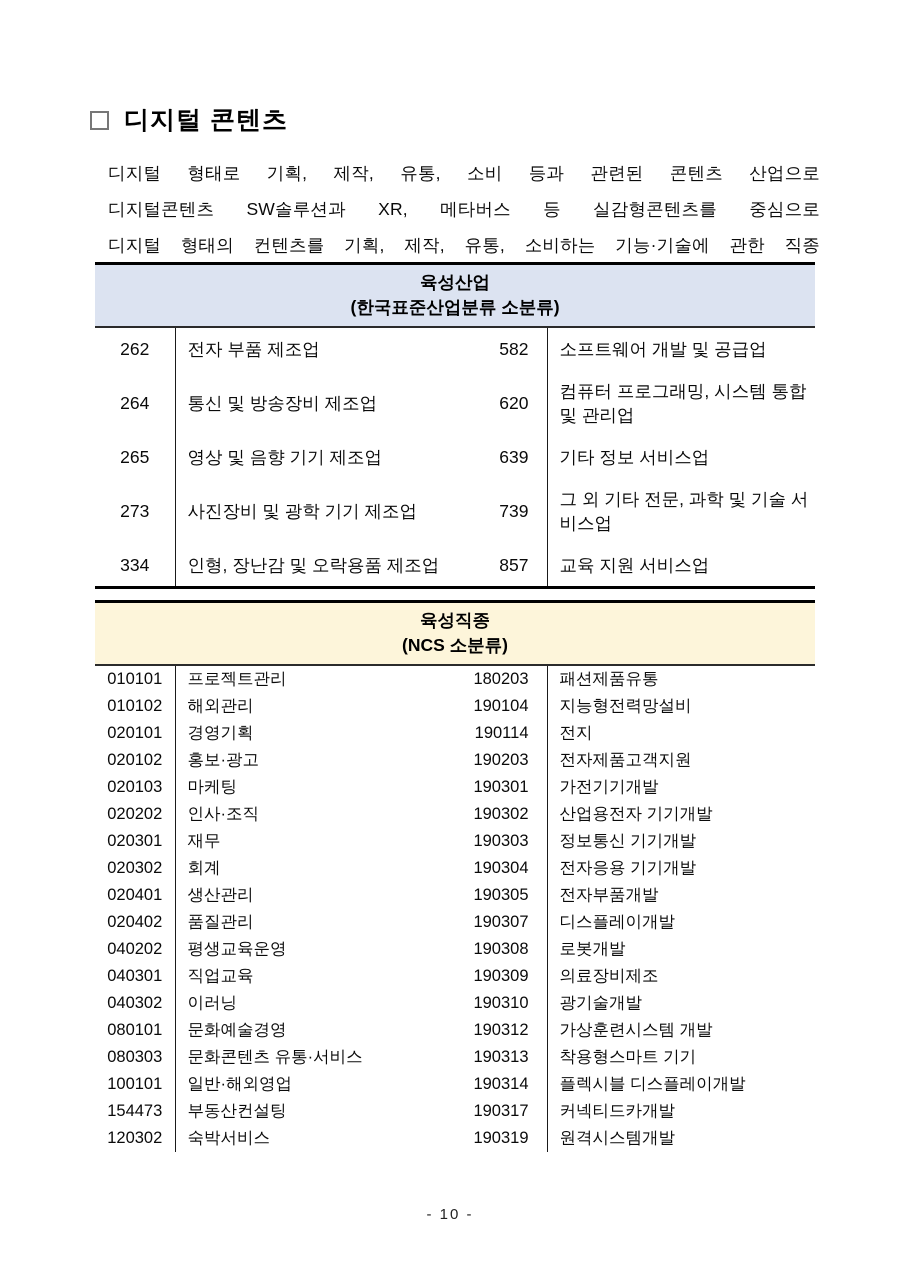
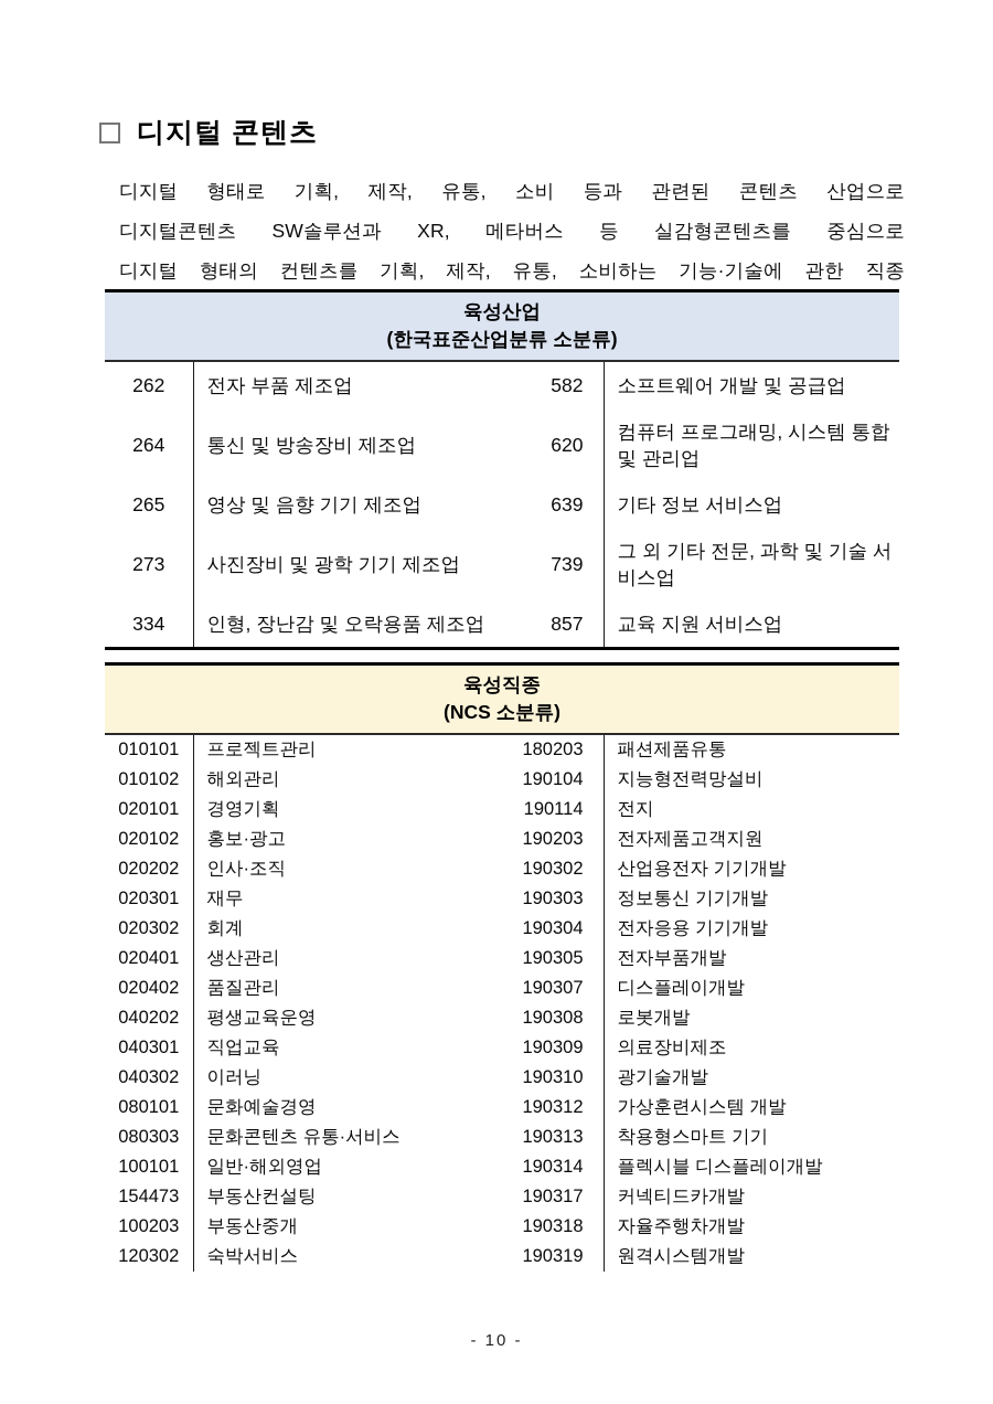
  디지털 콘텐츠
  디지털 형태로 기획, 제작, 유통, 소비 등과 관련된 콘텐츠 산업으로
  디지털콘텐츠 SW솔루션과 XR, 메타버스 등 실감형콘텐츠를 중심으로
  디지털 형태의 컨텐츠를 기획, 제작, 유통, 소비하는 기능·기술에 관한 직종
  육성산업 (한국표준산업분류 소분류)
  262	전자 부품 제조업	582	소프트웨어 개발 및 공급업
  264	통신 및 방송장비 제조업	620	컴퓨터 프로그래밍, 시스템 통합 및 관리업
  265	영상 및 음향 기기 제조업	639	기타 정보 서비스업
  273	사진장비 및 광학 기기 제조업	739	그 외 기타 전문, 과학 및 기술 서비스업
  334	인형, 장난감 및 오락용품 제조업	857	교육 지원 서비스업
  육성직종 (NCS 소분류)
  010101	프로젝트관리	180203	패션제품유통
  010102	해외관리	190104	지능형전력망설비
  020101	경영기획	190114	전지
  020102	홍보·광고	190203	전자제품고객지원
- 020103	마케팅	190301	가전기기개발
  020202	인사·조직	190302	산업용전자 기기개발
  020301	재무	190303	정보통신 기기개발
  020302	회계	190304	전자응용 기기개발
  020401	생산관리	190305	전자부품개발
  020402	품질관리	190307	디스플레이개발
  040202	평생교육운영	190308	로봇개발
  040301	직업교육	190309	의료장비제조
  040302	이러닝	190310	광기술개발
  080101	문화예술경영	190312	가상훈련시스템 개발
  080303	문화콘텐츠 유통·서비스	190313	착용형스마트 기기
  100101	일반·해외영업	190314	플렉시블 디스플레이개발
  154473	부동산컨설팅	190317	커넥티드카개발
+ 100203	부동산중개	190318	자율주행차개발
  120302	숙박서비스	190319	원격시스템개발
  - 10 -
